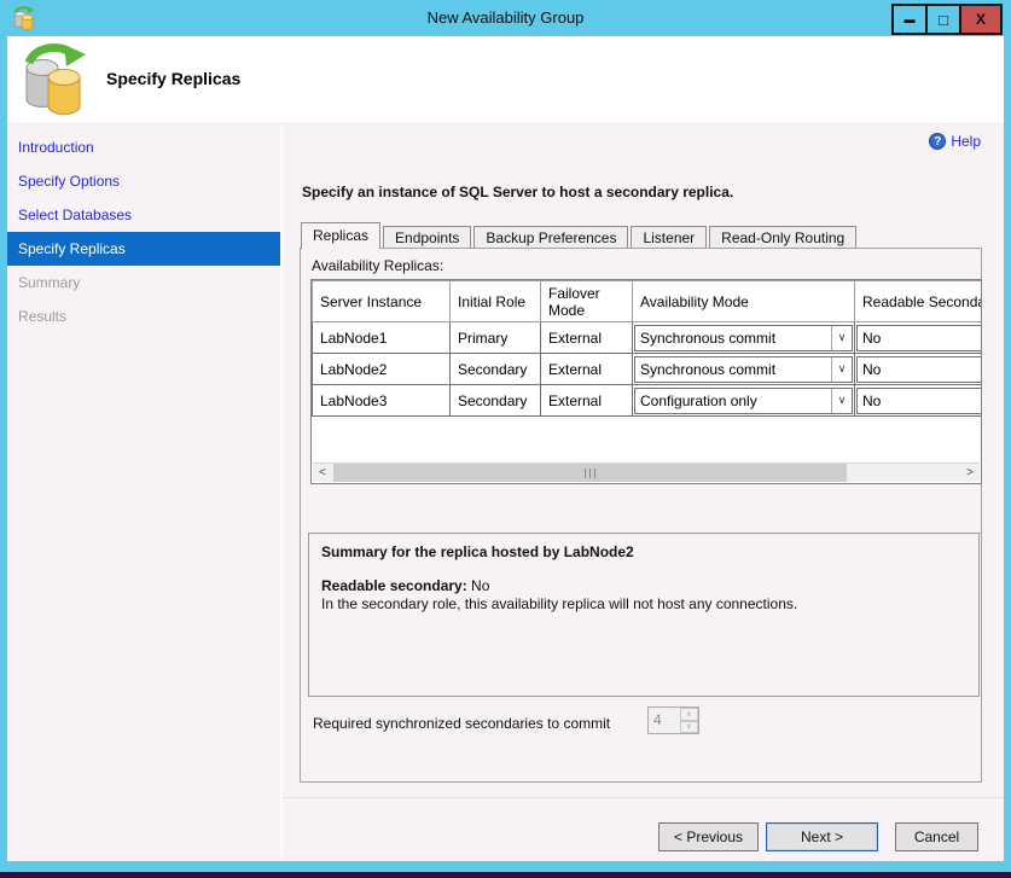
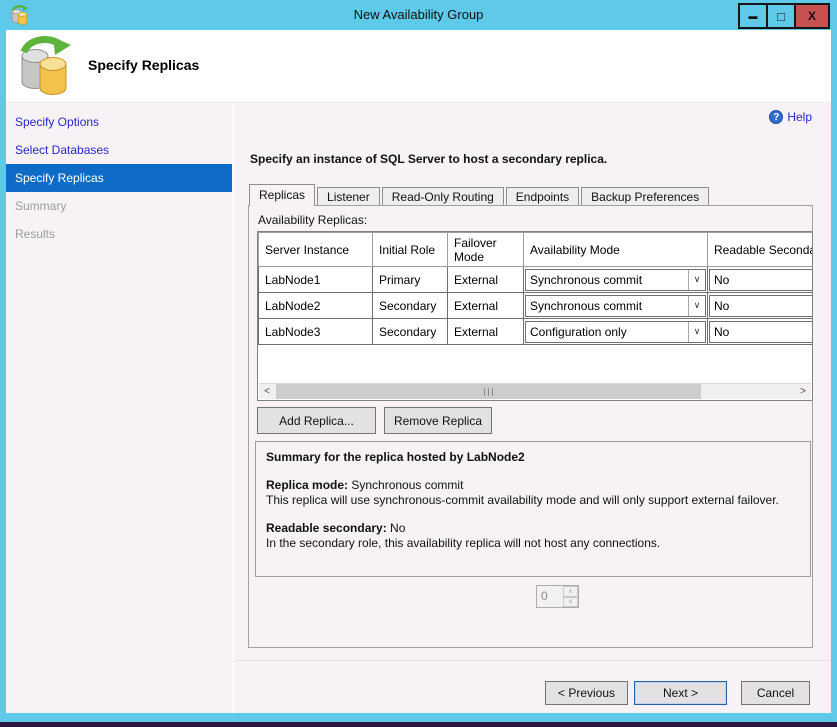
  New Availability Group
  ▬
  □
  X
  Specify Replicas
- Introduction
  Specify Options
  Select Databases
  Specify Replicas
  Summary
  Results
  ?
  Help
  Specify an instance of SQL Server to host a secondary replica.
  Replicas
- Endpoints
+ Listener
- Backup Preferences
+ Read-Only Routing
- Listener
+ Endpoints
- Read-Only Routing
+ Backup Preferences
  Availability Replicas:
  Server Instance	Initial Role	Failover Mode	Availability Mode	Readable Second
  LabNode1	Primary	External	Synchronous commit ∨	No
  LabNode2	Secondary	External	Synchronous commit ∨	No
  LabNode3	Secondary	External	Configuration only ∨	No
  <
  >
+ Add Replica...
+ Remove Replica
  Summary for the replica hosted by LabNode2
+ Replica mode: Synchronous commit
+ This replica will use synchronous-commit availability mode and will only support external failover.
  Readable secondary: No
  In the secondary role, this availability replica will not host any connections.
- Required synchronized secondaries to commit
- 4
+ 0
  < Previous
  Next >
  Cancel
